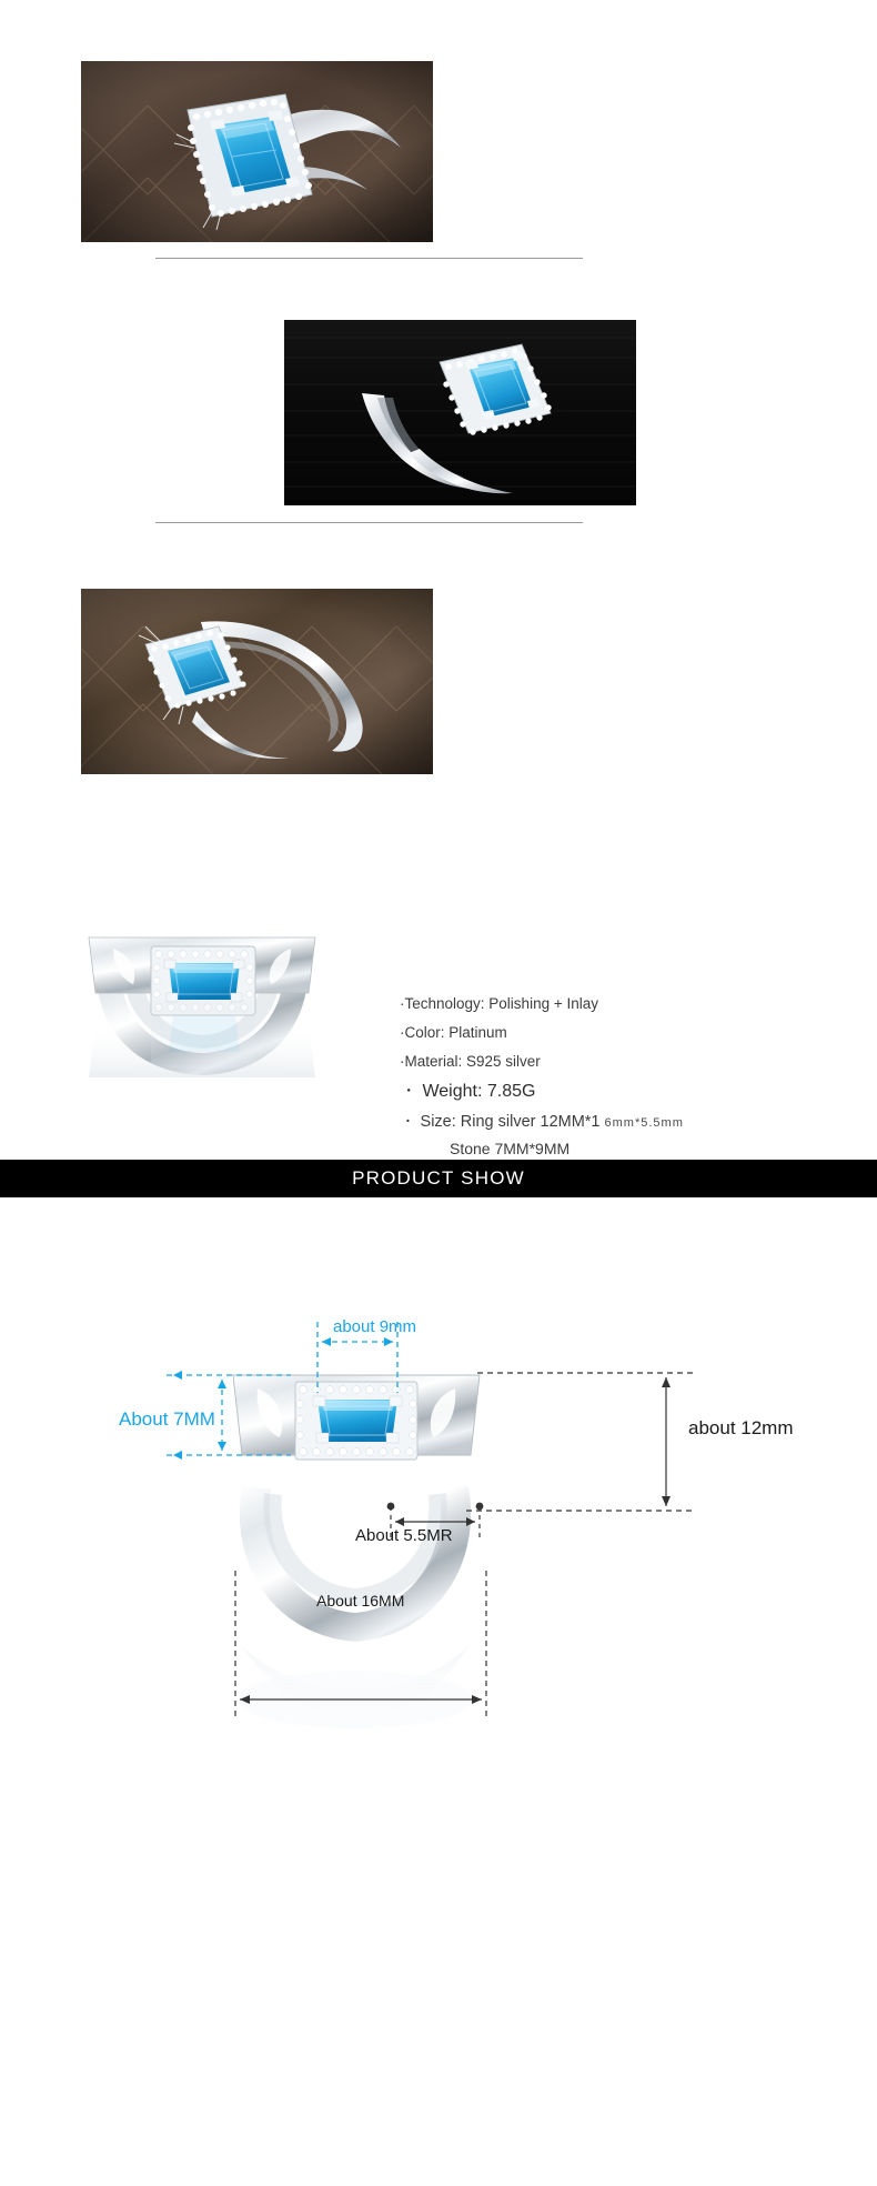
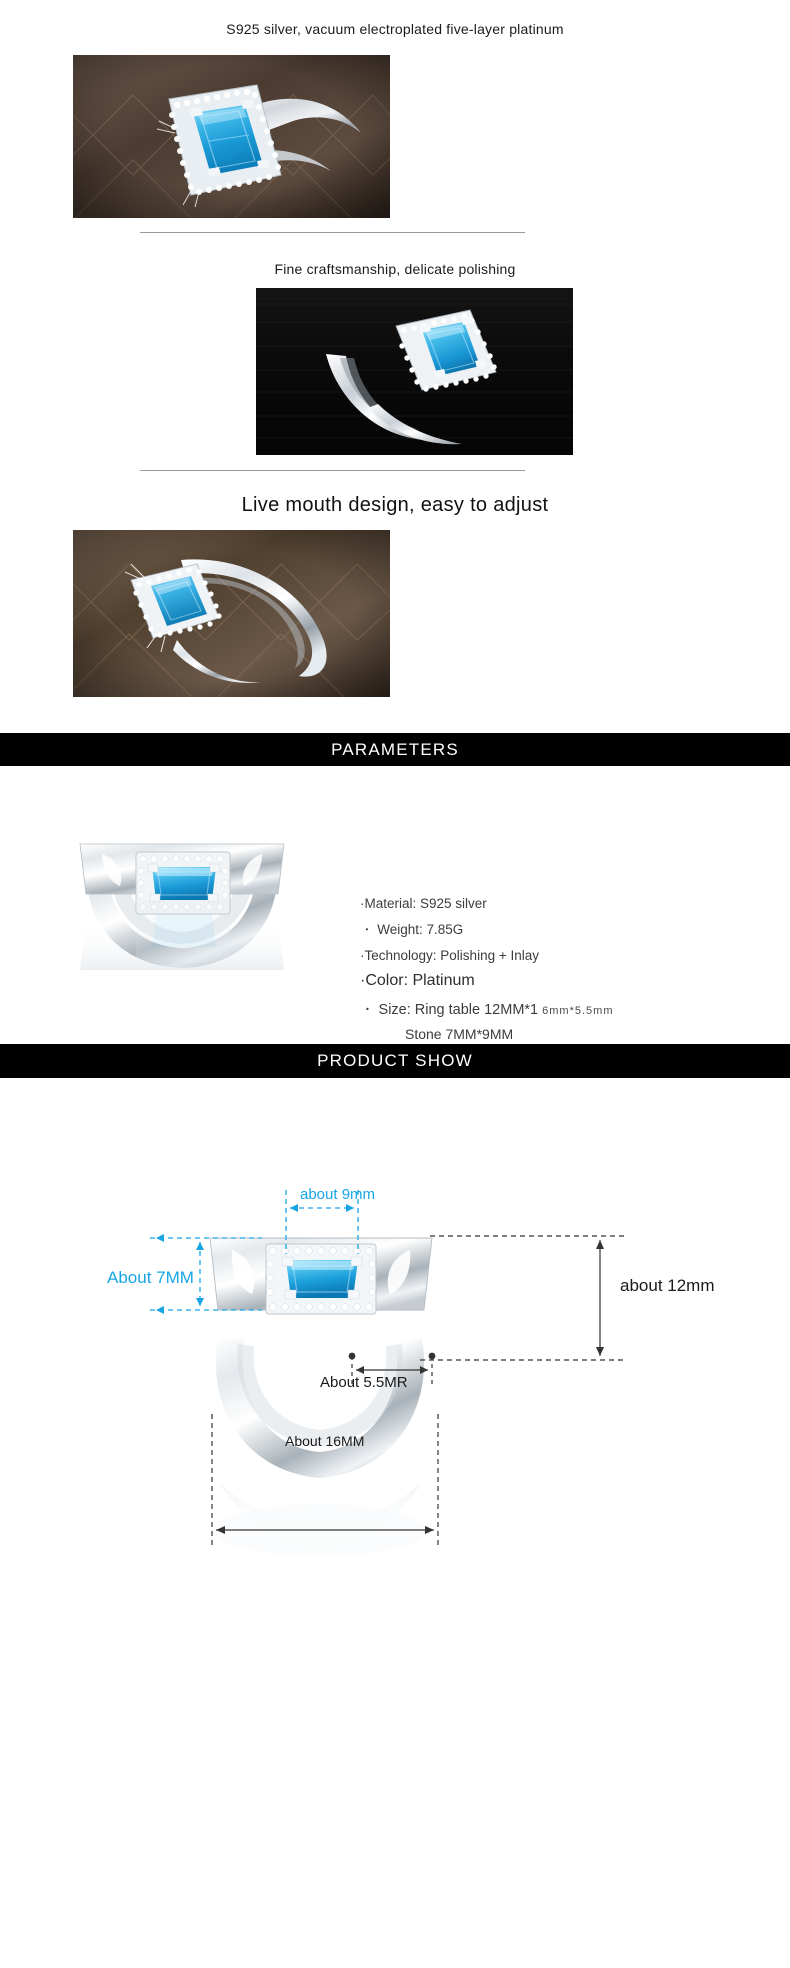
+ S925 silver, vacuum electroplated five-layer platinum
+ Fine craftsmanship, delicate polishing
+ Live mouth design, easy to adjust
+ PARAMETERS
- ·Technology: Polishing + Inlay
+ ·Material: S925 silver
- ·Color: Platinum
+ ・ Weight: 7.85G
- ·Material: S925 silver
+ ·Technology: Polishing + Inlay
- ・ Weight: 7.85G
+ ·Color: Platinum
- ・ Size: Ring silver 12MM*1 6mm*5.5mm
+ ・ Size: Ring table 12MM*1 6mm*5.5mm
  Stone 7MM*9MM
  PRODUCT SHOW
  about 9mm
  About 7MM
  about 12mm
  About 5.5MR
  About 16MM
